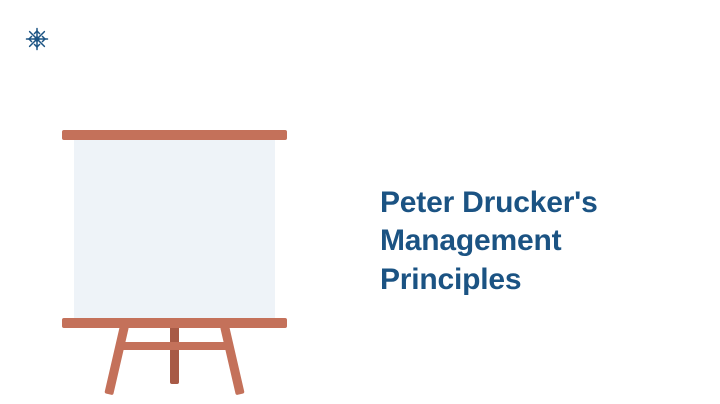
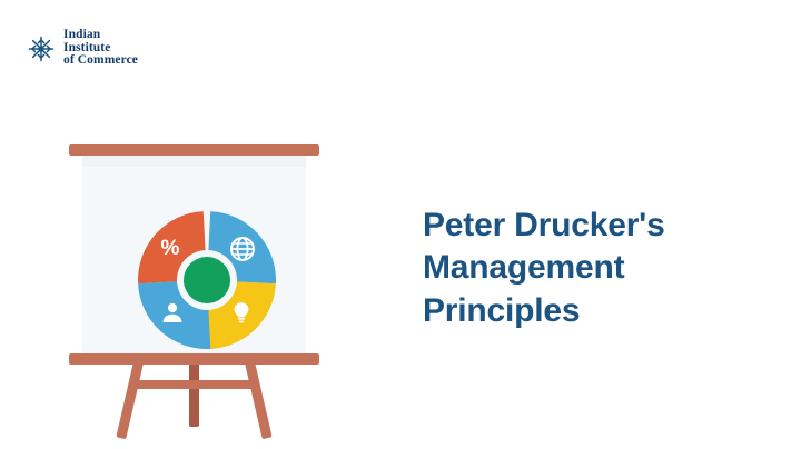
+ Indian
+ Institute
+ of Commerce
+ %
  Peter Drucker's Management Principles
